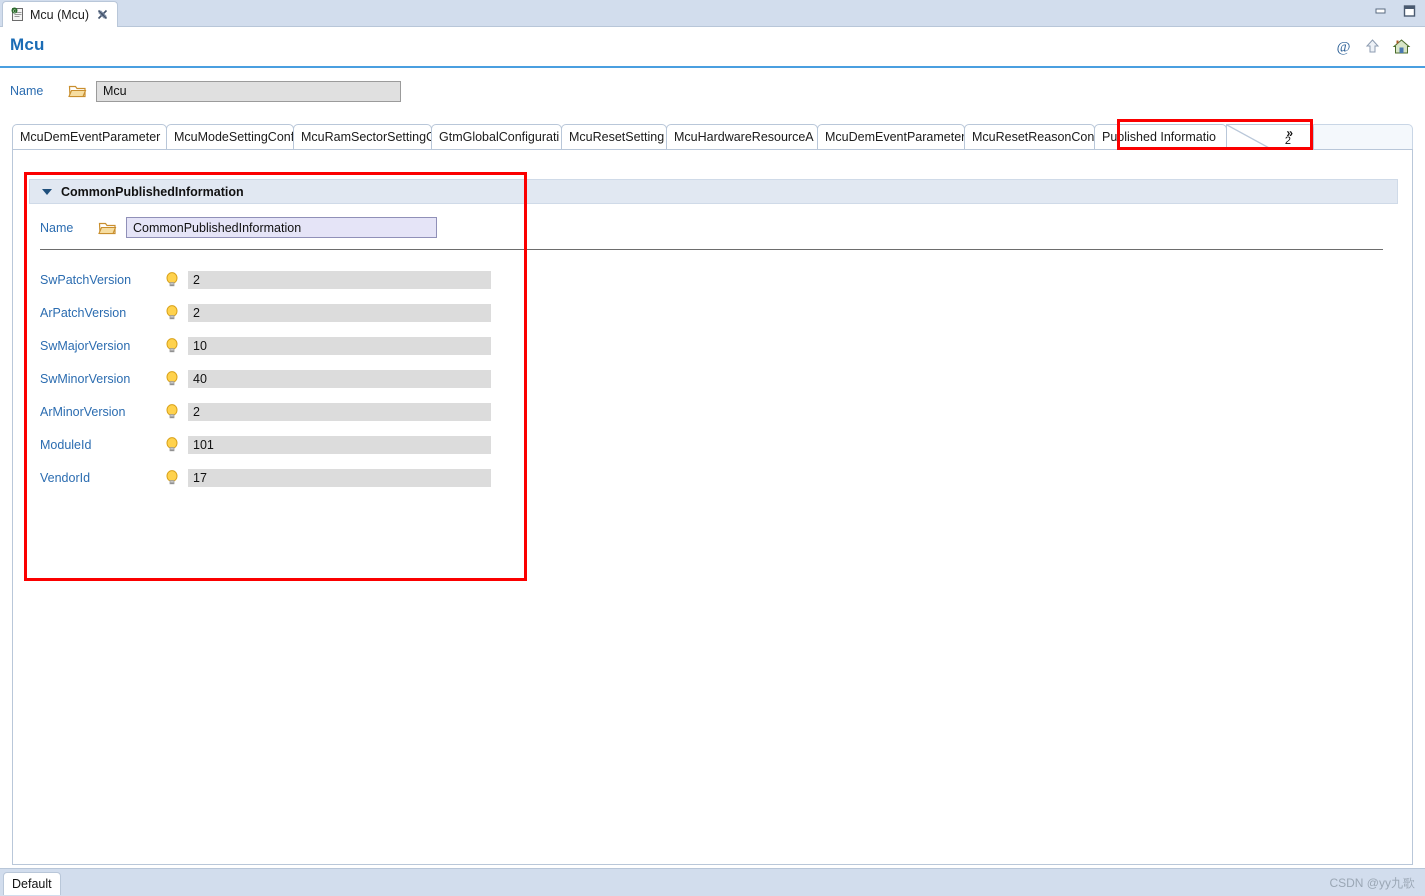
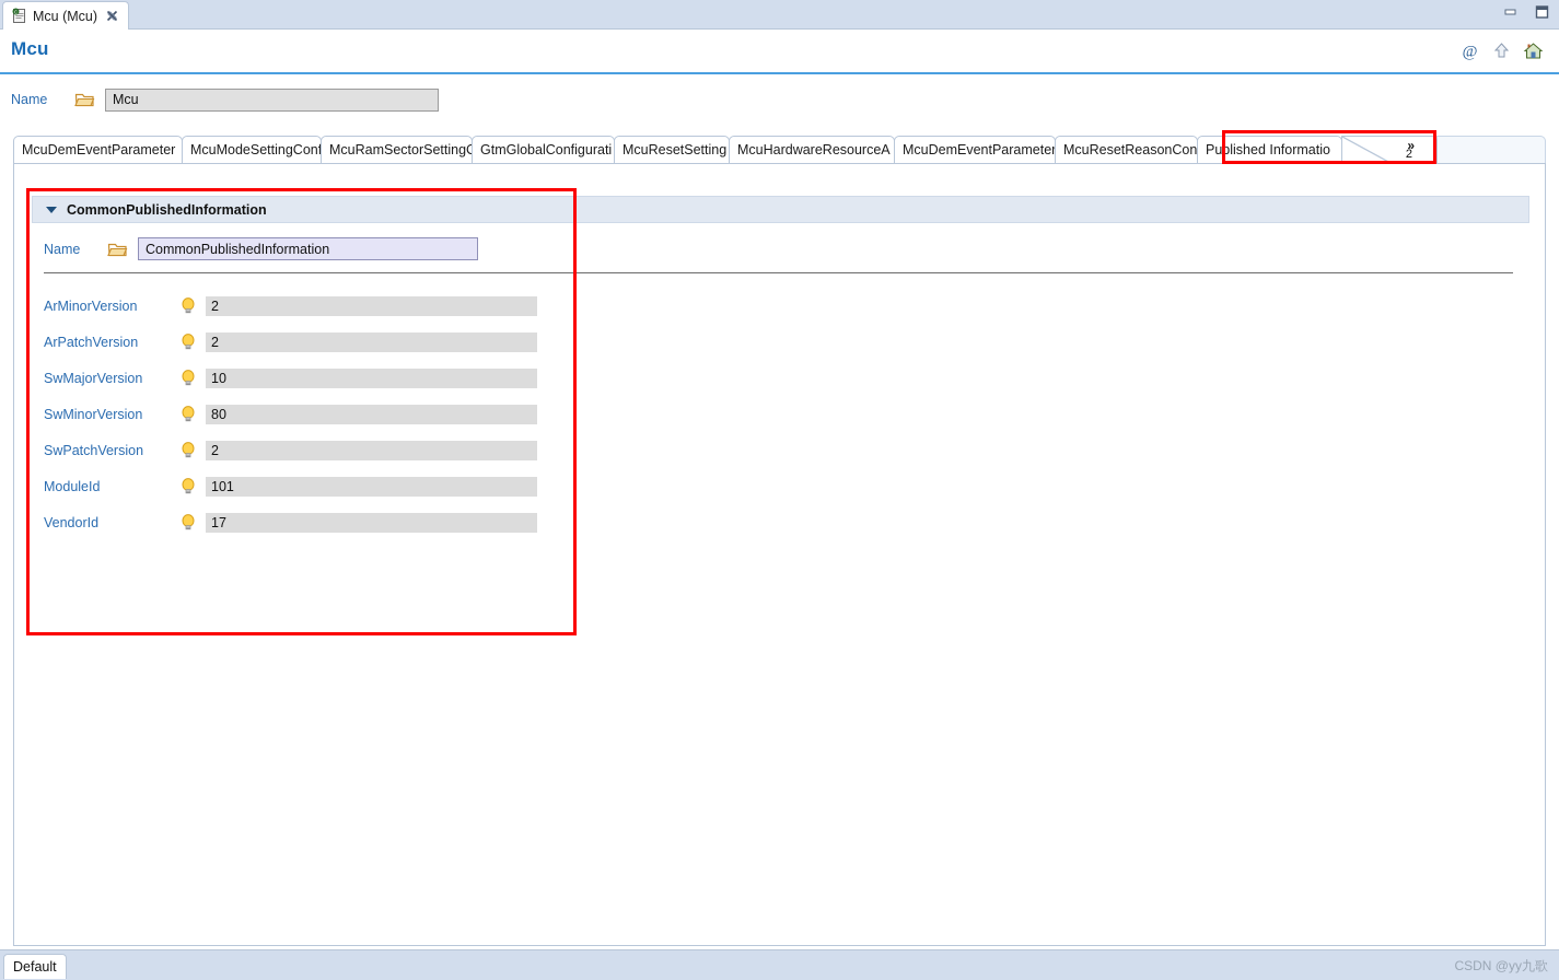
  Mcu (Mcu)
  Mcu
  @
  Name
  Mcu
  McuDemEventParameter
  McuModeSettingCon
  McuRamSectorSetting
  GtmGlobalConfigurati
  McuResetSetting
  McuHardwareResourceA
  McuDemEventParamete
  McuResetReasonCon
  Published Informatio
  »
  2
  CommonPublishedInformation
  Name
  CommonPublishedInformation
- SwPatchVersion
+ ArMinorVersion
  2
  ArPatchVersion
  2
  SwMajorVersion
  10
  SwMinorVersion
- 40
+ 80
- ArMinorVersion
+ SwPatchVersion
  2
  ModuleId
  101
  VendorId
  17
  Default
  CSDN @yy九歌
